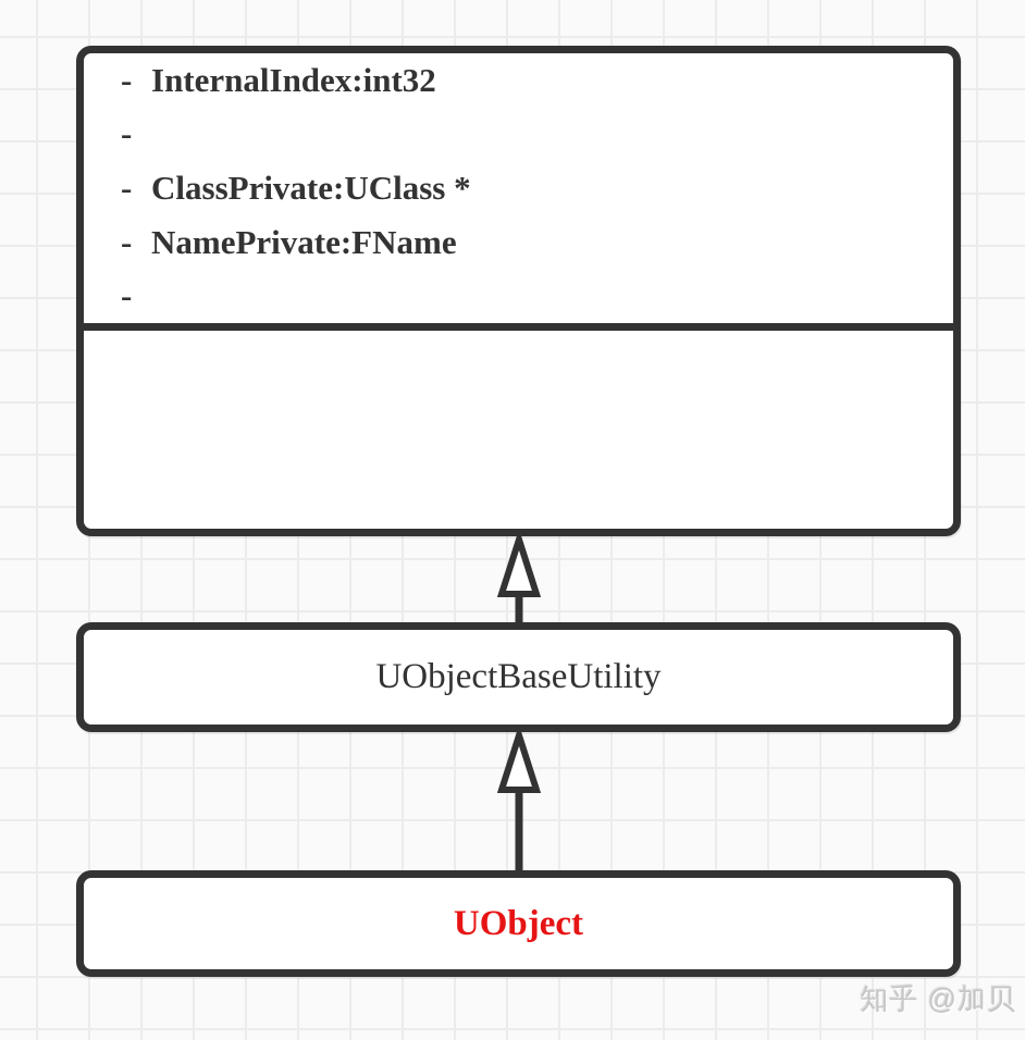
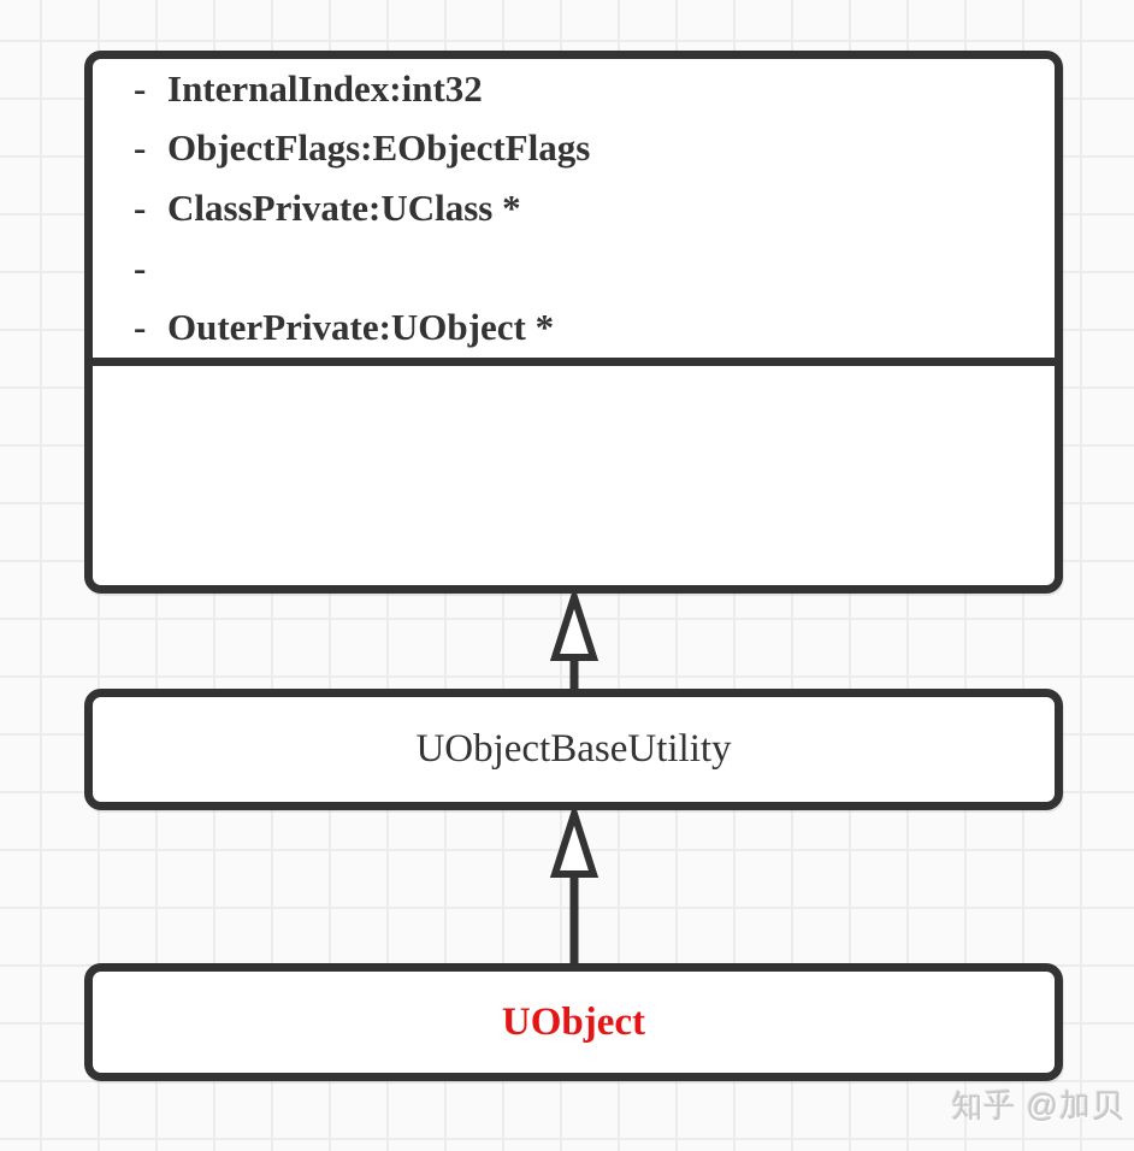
  -
  InternalIndex:int32
  -
+ ObjectFlags:EObjectFlags
  -
  ClassPrivate:UClass *
  -
- NamePrivate:FName
  -
+ OuterPrivate:UObject *
  UObjectBaseUtility
  UObject
  知乎 @加贝
